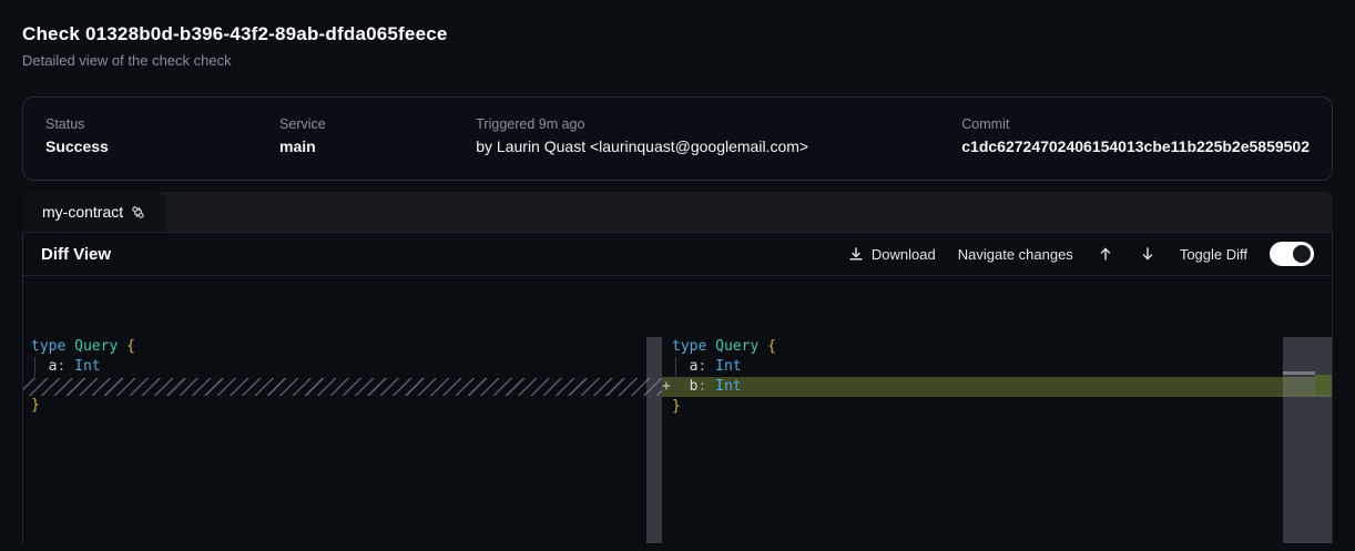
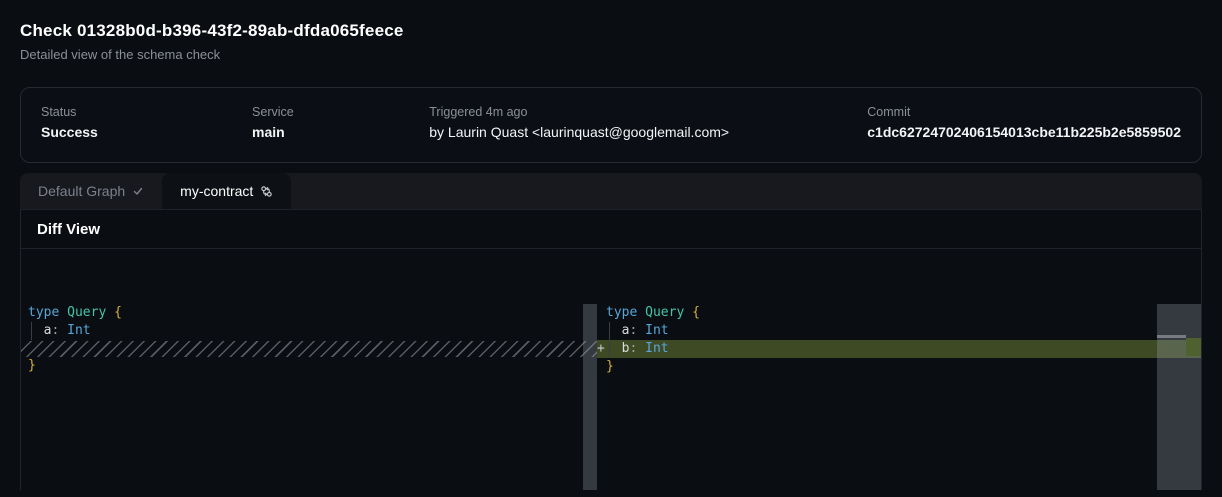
  Check 01328b0d-b396-43f2-89ab-dfda065feece
- Detailed view of the check check
+ Detailed view of the schema check
  Status
  Success
  Service
  main
- Triggered 9m ago
+ Triggered 4m ago
  by Laurin Quast <laurinquast@googlemail.com>
  Commit
  c1dc62724702406154013cbe11b225b2e5859502
+ Default Graph
  my-contract
  Diff View
- Download
- Navigate changes
- Toggle Diff
  type Query {
  a: Int
  }
  type Query {
  a: Int
  b: Int
  +
  }
